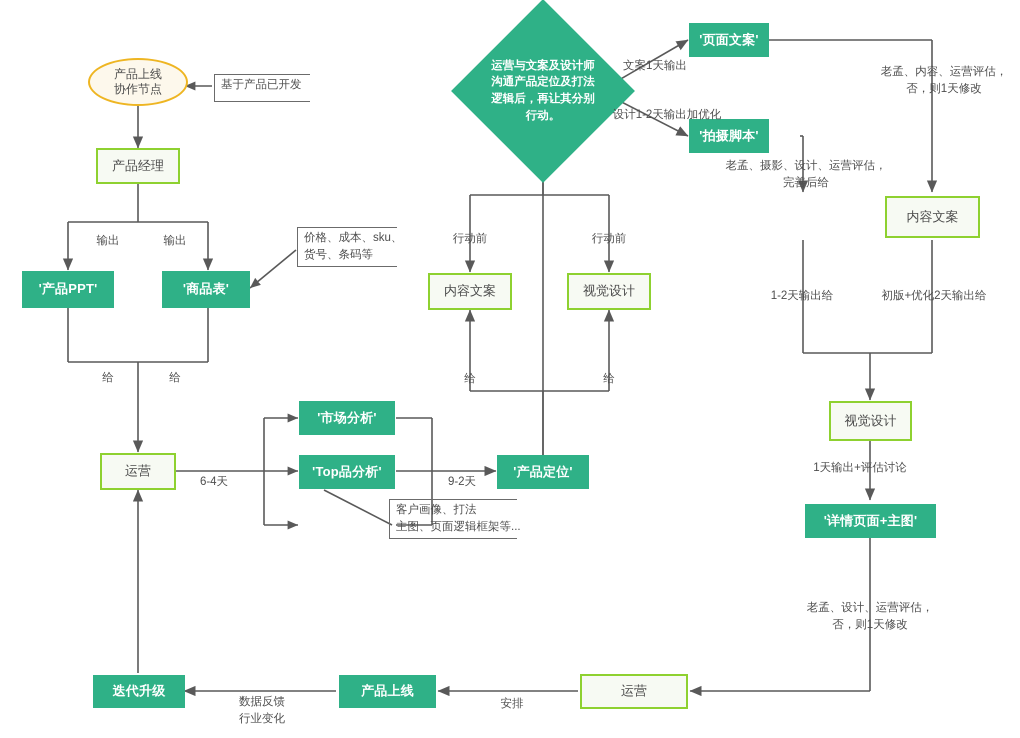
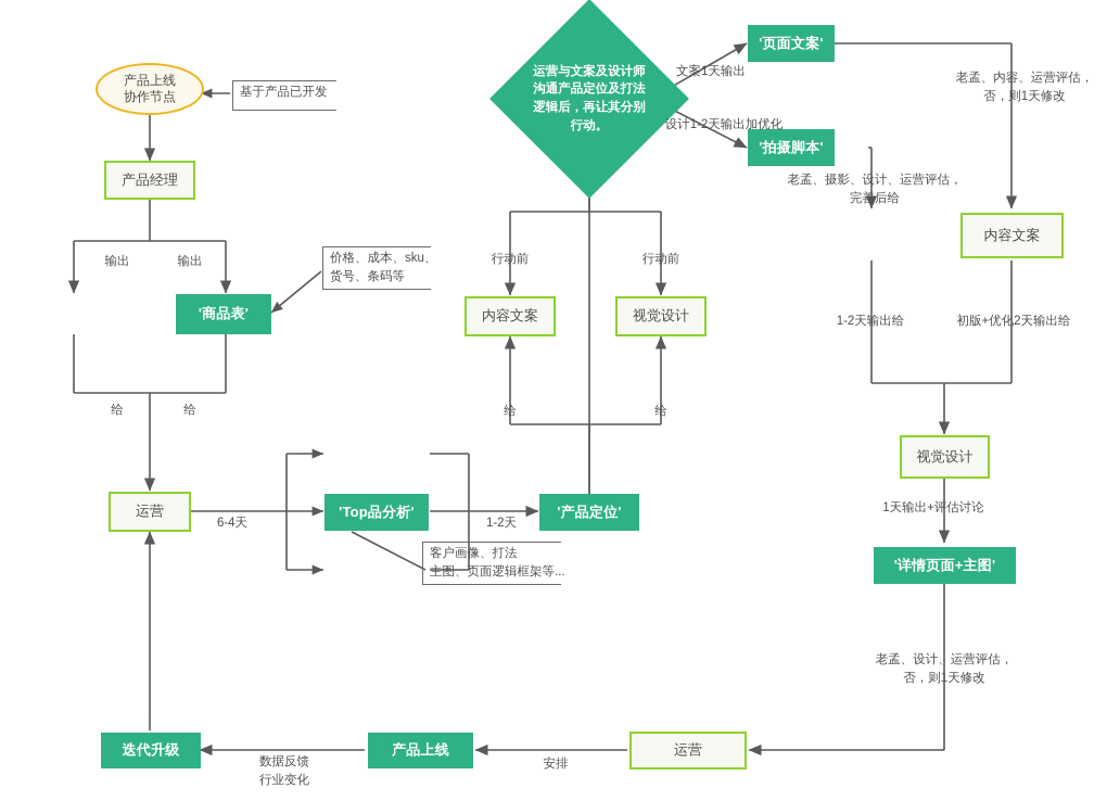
  产品上线
  协作节点
  产品经理
- '产品PPT'
  '商品表'
  运营
- '市场分析'
  'Top品分析'
  '产品定位'
  运营与文案及设计师沟通产品定位及打法逻辑后，再让其分别行动。
  内容文案
  视觉设计
  '页面文案'
  '拍摄脚本'
  内容文案
  视觉设计
  '详情页面+主图'
  运营
  产品上线
  迭代升级
  输出
  输出
  给
  给
  6-4天
- 9-2天
+ 1-2天
  行动前
  行动前
  给
  给
  文案1天输出
  设计1-2天输出加优化
  1-2天输出给
  初版+优化2天输出给
  1天输出+评估讨论
  安排
  数据反馈
  行业变化
  基于产品已开发
  价格、成本、sku、
  货号、条码等
  客户画像、打法
  主图、页面逻辑框架等...
  老孟、摄影、设计、运营评估，
  完善后给
  老孟、内容、运营评估，
  否，则1天修改
  老孟、设计、运营评估，
  否，则1天修改
